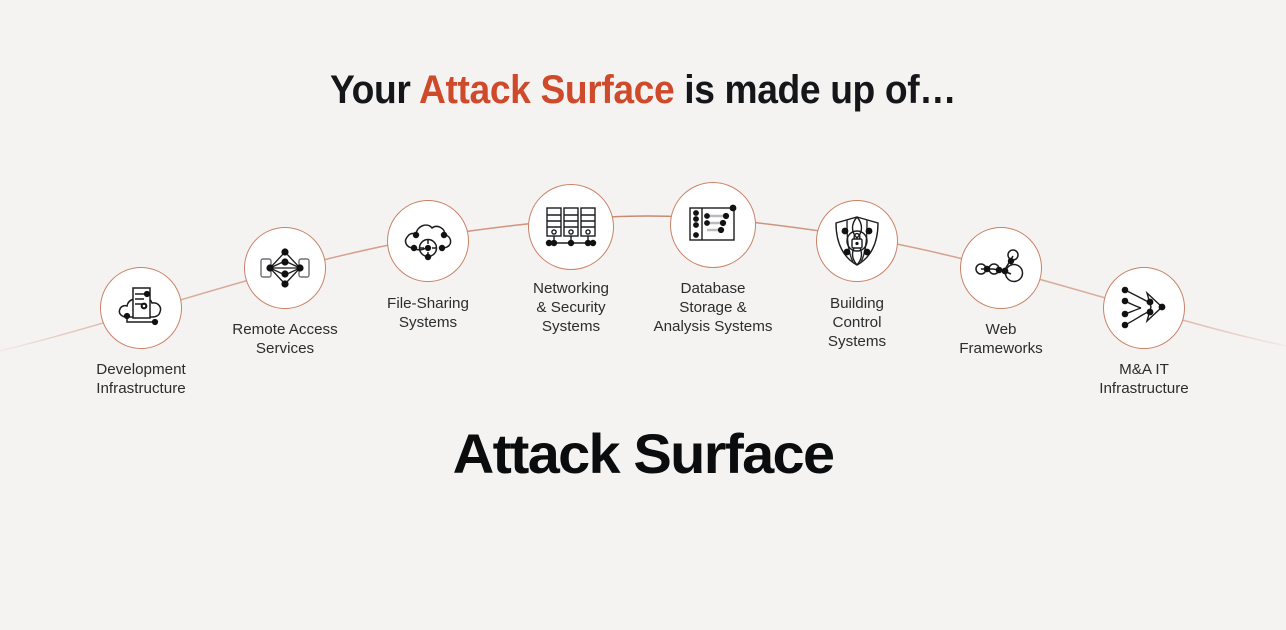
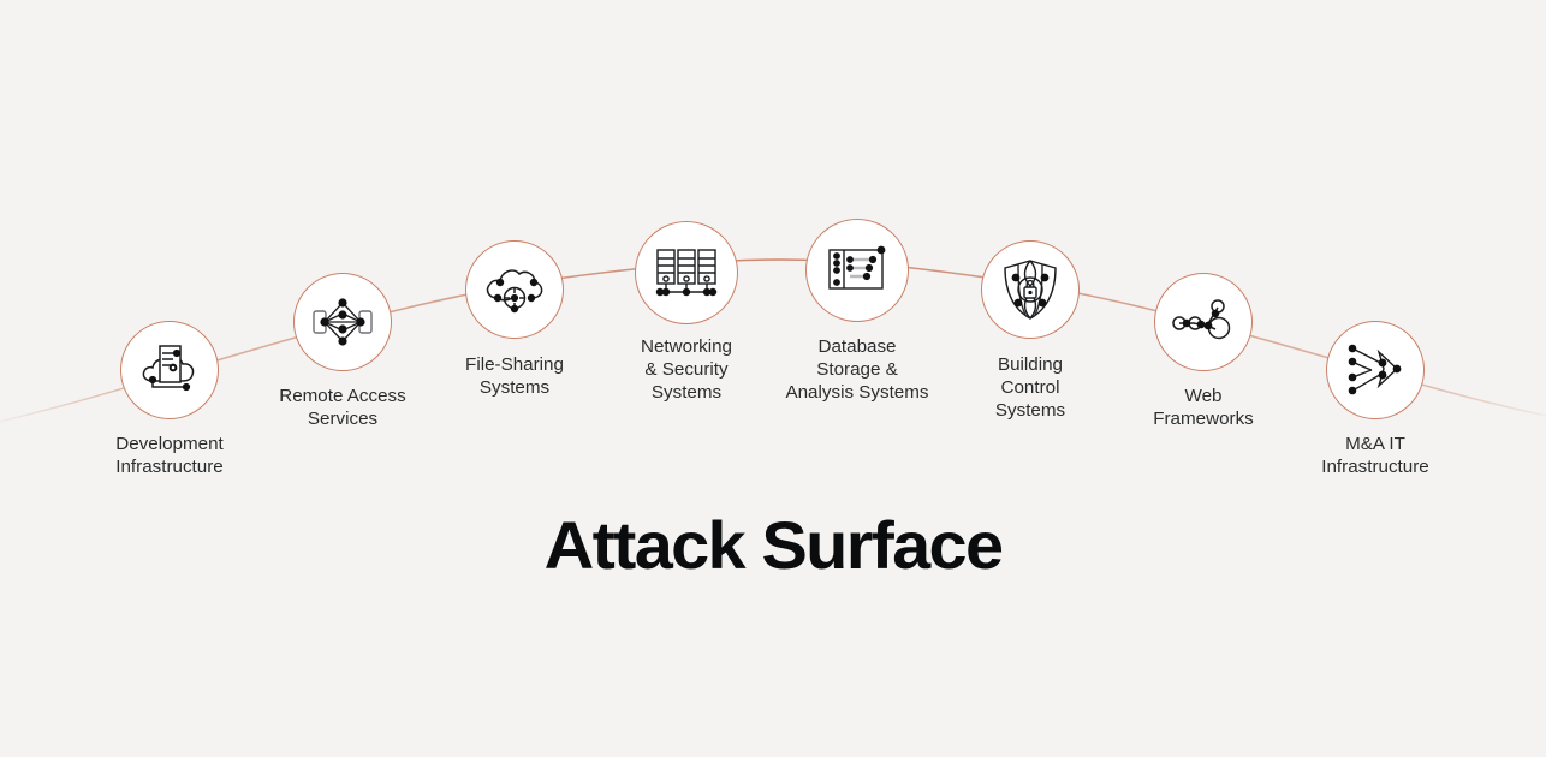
- Your Attack Surface is made up of…
  Development
  Infrastructure
  Remote Access
  Services
  File-Sharing
  Systems
  Networking
  & Security
  Systems
  Database
  Storage &
  Analysis Systems
  Building
  Control
  Systems
  Web
  Frameworks
  M&A IT
  Infrastructure
  Attack Surface
